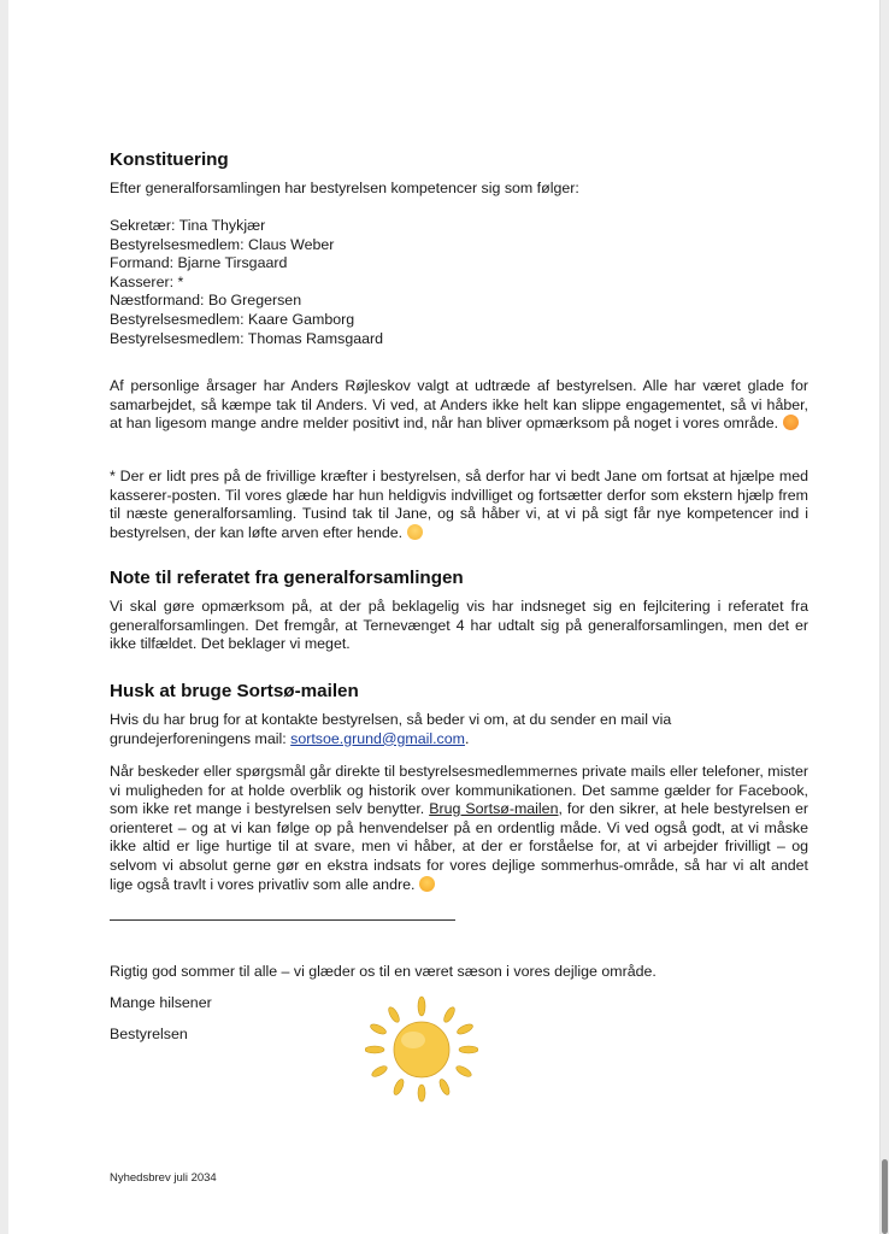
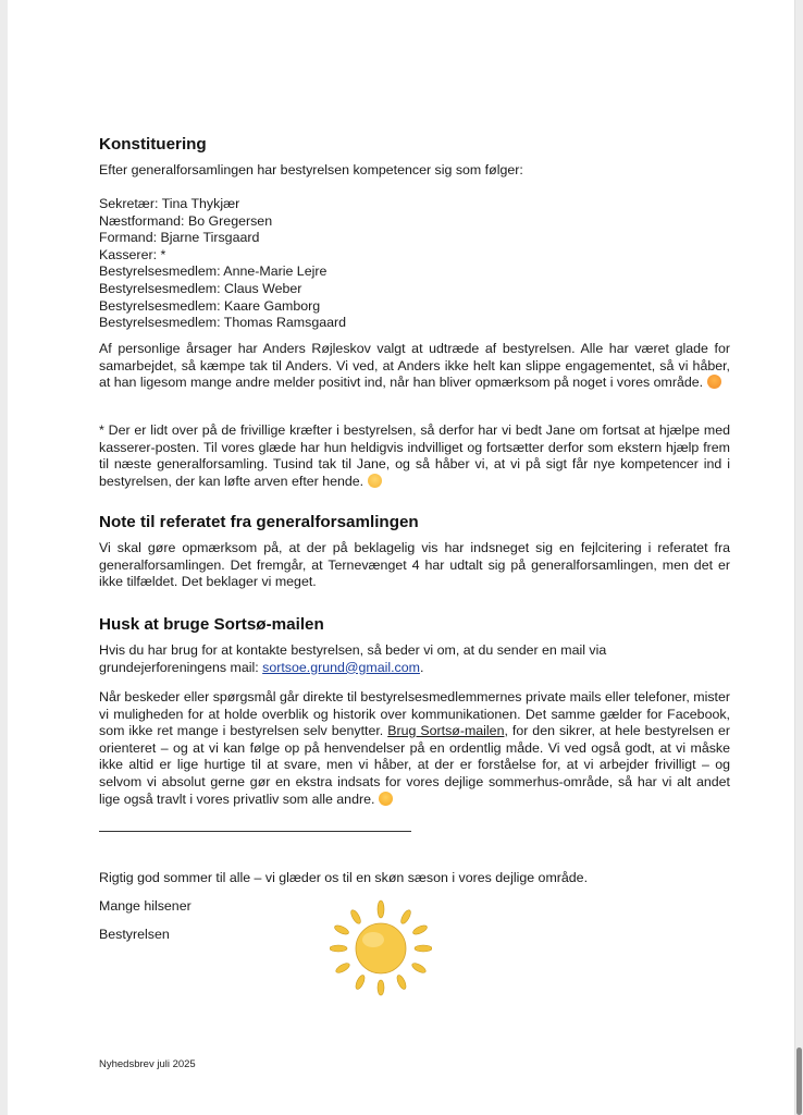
  Konstituering
  Efter generalforsamlingen har bestyrelsen kompetencer sig som følger:
  Sekretær: Tina Thykjær
- Bestyrelsesmedlem: Claus Weber
+ Næstformand: Bo Gregersen
  Formand: Bjarne Tirsgaard
  Kasserer: *
+ Bestyrelsesmedlem: Anne-Marie Lejre
- Næstformand: Bo Gregersen
+ Bestyrelsesmedlem: Claus Weber
  Bestyrelsesmedlem: Kaare Gamborg
  Bestyrelsesmedlem: Thomas Ramsgaard
  Af personlige årsager har Anders Røjleskov valgt at udtræde af bestyrelsen. Alle har været glade for samarbejdet, så kæmpe tak til Anders. Vi ved, at Anders ikke helt kan slippe engagementet, så vi håber, at han ligesom mange andre melder positivt ind, når han bliver opmærksom på noget i vores område.
- * Der er lidt pres på de frivillige kræfter i bestyrelsen, så derfor har vi bedt Jane om fortsat at hjælpe med kasserer-posten. Til vores glæde har hun heldigvis indvilliget og fortsætter derfor som ekstern hjælp frem til næste generalforsamling. Tusind tak til Jane, og så håber vi, at vi på sigt får nye kompetencer ind i bestyrelsen, der kan løfte arven efter hende.
+ * Der er lidt over på de frivillige kræfter i bestyrelsen, så derfor har vi bedt Jane om fortsat at hjælpe med kasserer-posten. Til vores glæde har hun heldigvis indvilliget og fortsætter derfor som ekstern hjælp frem til næste generalforsamling. Tusind tak til Jane, og så håber vi, at vi på sigt får nye kompetencer ind i bestyrelsen, der kan løfte arven efter hende.
  Note til referatet fra generalforsamlingen
  Vi skal gøre opmærksom på, at der på beklagelig vis har indsneget sig en fejlcitering i referatet fra generalforsamlingen. Det fremgår, at Ternevænget 4 har udtalt sig på generalforsamlingen, men det er ikke tilfældet. Det beklager vi meget.
  Husk at bruge Sortsø-mailen
  Hvis du har brug for at kontakte bestyrelsen, så beder vi om, at du sender en mail via grundejerforeningens mail: sortsoe.grund@gmail.com.
  Når beskeder eller spørgsmål går direkte til bestyrelsesmedlemmernes private mails eller telefoner, mister vi muligheden for at holde overblik og historik over kommunikationen. Det samme gælder for Facebook, som ikke ret mange i bestyrelsen selv benytter. Brug Sortsø-mailen, for den sikrer, at hele bestyrelsen er orienteret – og at vi kan følge op på henvendelser på en ordentlig måde. Vi ved også godt, at vi måske ikke altid er lige hurtige til at svare, men vi håber, at der er forståelse for, at vi arbejder frivilligt – og selvom vi absolut gerne gør en ekstra indsats for vores dejlige sommerhus-område, så har vi alt andet lige også travlt i vores privatliv som alle andre.
- Rigtig god sommer til alle – vi glæder os til en været sæson i vores dejlige område.
+ Rigtig god sommer til alle – vi glæder os til en skøn sæson i vores dejlige område.
  Mange hilsener
  Bestyrelsen
- Nyhedsbrev juli 2034
+ Nyhedsbrev juli 2025
